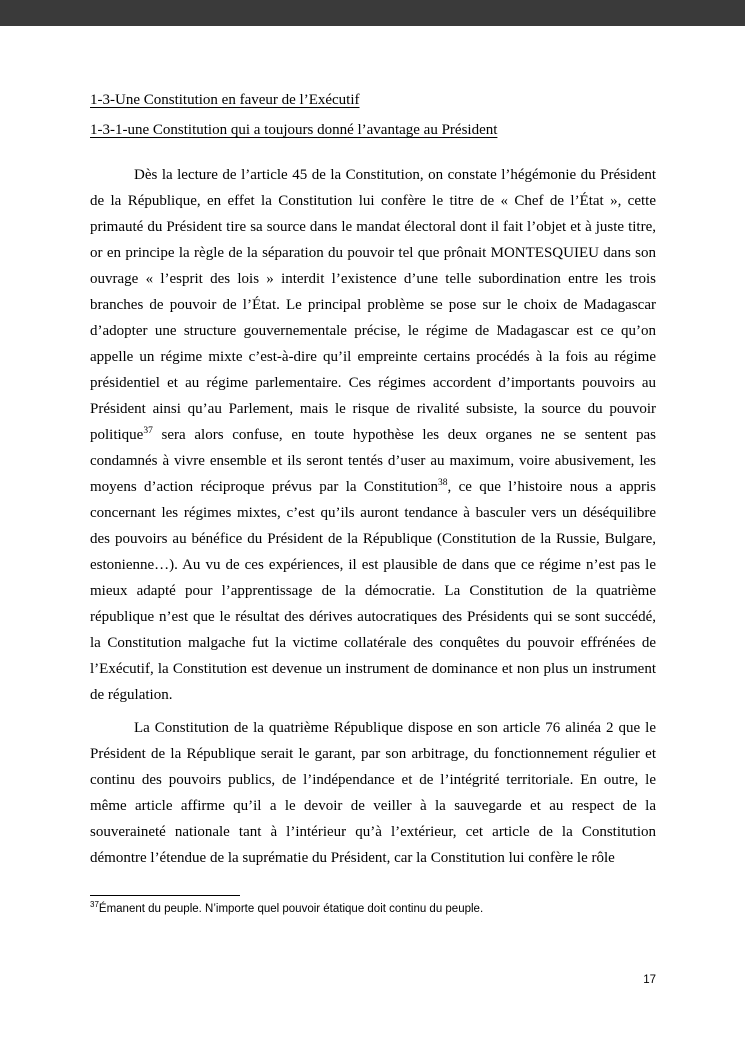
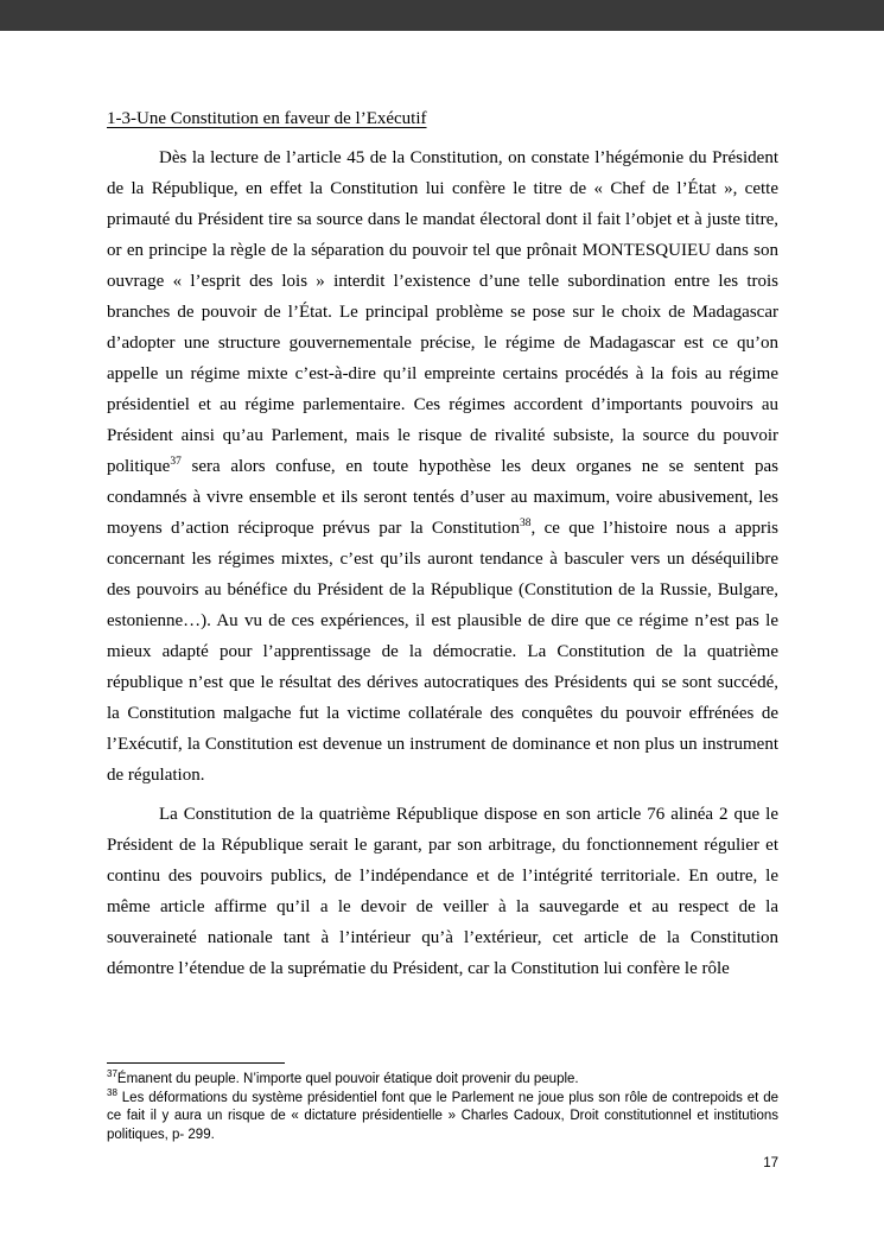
  1-3-Une Constitution en faveur de l’Exécutif
- 1-3-1-une Constitution qui a toujours donné l’avantage au Président
- Dès la lecture de l’article 45 de la Constitution, on constate l’hégémonie du Président de la République, en effet la Constitution lui confère le titre de « Chef de l’État », cette primauté du Président tire sa source dans le mandat électoral dont il fait l’objet et à juste titre, or en principe la règle de la séparation du pouvoir tel que prônait MONTESQUIEU dans son ouvrage « l’esprit des lois » interdit l’existence d’une telle subordination entre les trois branches de pouvoir de l’État. Le principal problème se pose sur le choix de Madagascar d’adopter une structure gouvernementale précise, le régime de Madagascar est ce qu’on appelle un régime mixte c’est-à-dire qu’il empreinte certains procédés à la fois au régime présidentiel et au régime parlementaire. Ces régimes accordent d’importants pouvoirs au Président ainsi qu’au Parlement, mais le risque de rivalité subsiste, la source du pouvoir politique37 sera alors confuse, en toute hypothèse les deux organes ne se sentent pas condamnés à vivre ensemble et ils seront tentés d’user au maximum, voire abusivement, les moyens d’action réciproque prévus par la Constitution38, ce que l’histoire nous a appris concernant les régimes mixtes, c’est qu’ils auront tendance à basculer vers un déséquilibre des pouvoirs au bénéfice du Président de la République (Constitution de la Russie, Bulgare, estonienne…). Au vu de ces expériences, il est plausible de dans que ce régime n’est pas le mieux adapté pour l’apprentissage de la démocratie. La Constitution de la quatrième république n’est que le résultat des dérives autocratiques des Présidents qui se sont succédé, la Constitution malgache fut la victime collatérale des conquêtes du pouvoir effrénées de l’Exécutif, la Constitution est devenue un instrument de dominance et non plus un instrument de régulation.
+ Dès la lecture de l’article 45 de la Constitution, on constate l’hégémonie du Président de la République, en effet la Constitution lui confère le titre de « Chef de l’État », cette primauté du Président tire sa source dans le mandat électoral dont il fait l’objet et à juste titre, or en principe la règle de la séparation du pouvoir tel que prônait MONTESQUIEU dans son ouvrage « l’esprit des lois » interdit l’existence d’une telle subordination entre les trois branches de pouvoir de l’État. Le principal problème se pose sur le choix de Madagascar d’adopter une structure gouvernementale précise, le régime de Madagascar est ce qu’on appelle un régime mixte c’est-à-dire qu’il empreinte certains procédés à la fois au régime présidentiel et au régime parlementaire. Ces régimes accordent d’importants pouvoirs au Président ainsi qu’au Parlement, mais le risque de rivalité subsiste, la source du pouvoir politique37 sera alors confuse, en toute hypothèse les deux organes ne se sentent pas condamnés à vivre ensemble et ils seront tentés d’user au maximum, voire abusivement, les moyens d’action réciproque prévus par la Constitution38, ce que l’histoire nous a appris concernant les régimes mixtes, c’est qu’ils auront tendance à basculer vers un déséquilibre des pouvoirs au bénéfice du Président de la République (Constitution de la Russie, Bulgare, estonienne…). Au vu de ces expériences, il est plausible de dire que ce régime n’est pas le mieux adapté pour l’apprentissage de la démocratie. La Constitution de la quatrième république n’est que le résultat des dérives autocratiques des Présidents qui se sont succédé, la Constitution malgache fut la victime collatérale des conquêtes du pouvoir effrénées de l’Exécutif, la Constitution est devenue un instrument de dominance et non plus un instrument de régulation.
  La Constitution de la quatrième République dispose en son article 76 alinéa 2 que le Président de la République serait le garant, par son arbitrage, du fonctionnement régulier et continu des pouvoirs publics, de l’indépendance et de l’intégrité territoriale. En outre, le même article affirme qu’il a le devoir de veiller à la sauvegarde et au respect de la souveraineté nationale tant à l’intérieur qu’à l’extérieur, cet article de la Constitution démontre l’étendue de la suprématie du Président, car la Constitution lui confère le rôle
- 37Émanent du peuple. N’importe quel pouvoir étatique doit continu du peuple.
+ 37Émanent du peuple. N’importe quel pouvoir étatique doit provenir du peuple.
+ 38 Les déformations du système présidentiel font que le Parlement ne joue plus son rôle de contrepoids et de ce fait il y aura un risque de « dictature présidentielle » Charles Cadoux, Droit constitutionnel et institutions politiques, p- 299.
  17
